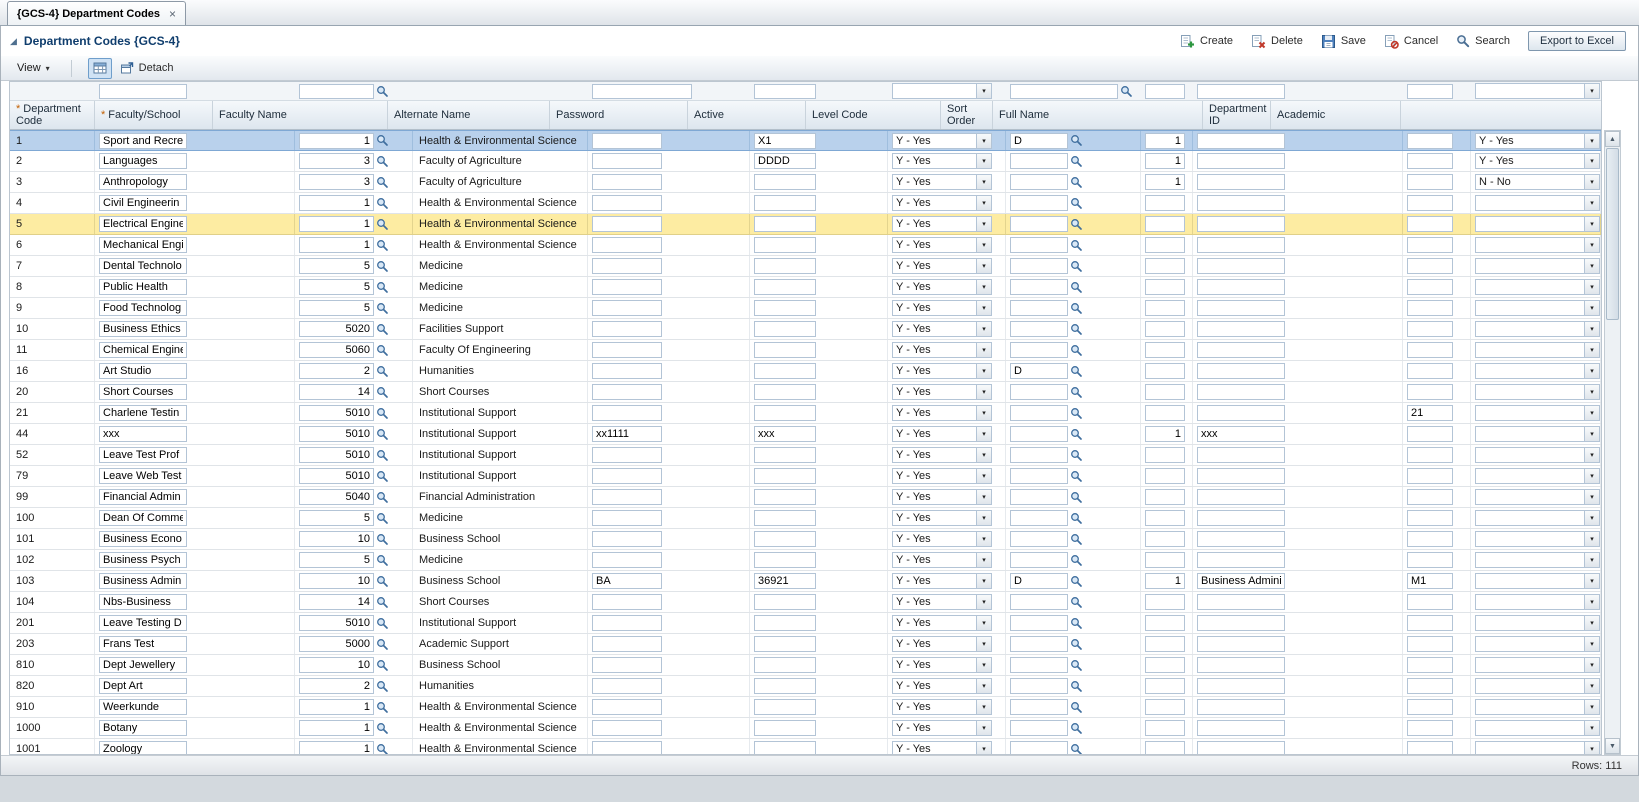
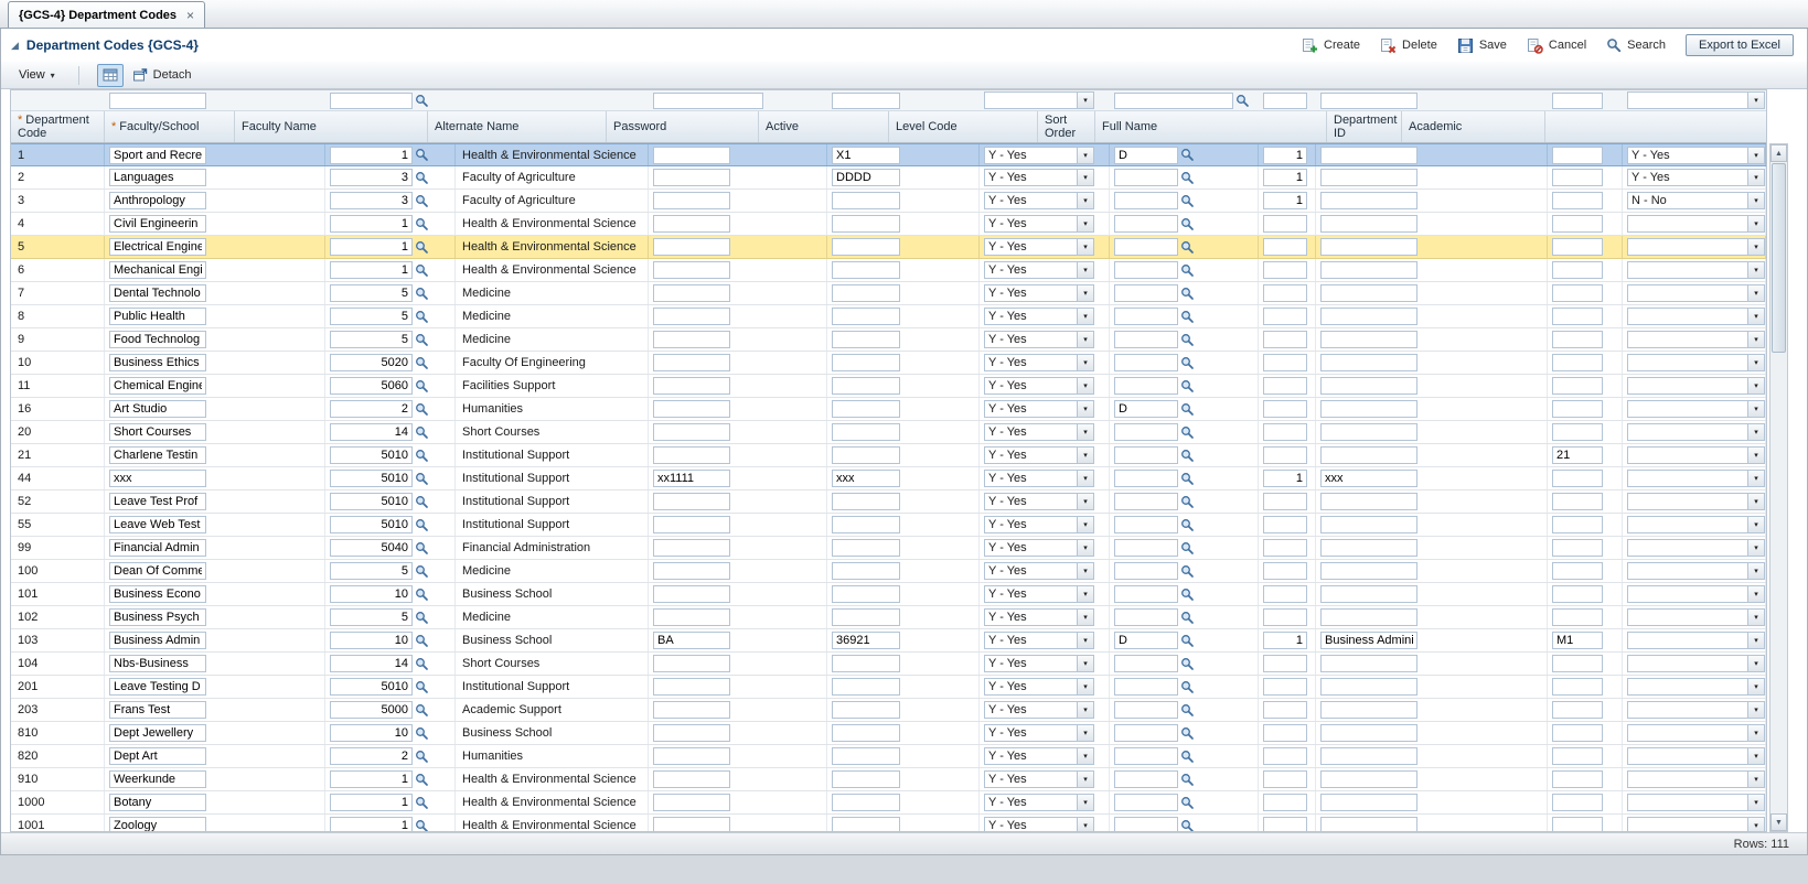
  {GCS-4} Department Codes
  ×
  ◢
  Department Codes {GCS-4}
  Create
  Delete
  Save
  Cancel
  Search
  Export to Excel
  View
  ▾
  Detach
  * Department Code
  * Faculty/School
  Faculty Name
  Alternate Name
  Password
  Active
  Level Code
  Sort Order
  Full Name
  Department ID
  Academic
  1
  Sport and Recre
  1
  Health & Environmental Science
  X1
  Y - Yes
  D
  1
  Y - Yes
  2
  Languages
  3
  Faculty of Agriculture
  DDDD
  Y - Yes
  1
  Y - Yes
  3
  Anthropology
  3
  Faculty of Agriculture
  Y - Yes
  1
  N - No
  4
  Civil Engineerin
  1
  Health & Environmental Science
  Y - Yes
  5
  Electrical Engine
  1
  Health & Environmental Science
  Y - Yes
  6
  Mechanical Engi
  1
  Health & Environmental Science
  Y - Yes
  7
  Dental Technolo
  5
  Medicine
  Y - Yes
  8
  Public Health
  5
  Medicine
  Y - Yes
  9
  Food Technolog
  5
  Medicine
  Y - Yes
  10
  Business Ethics
  5020
- Facilities Support
+ Faculty Of Engineering
  Y - Yes
  11
  Chemical Engin
  5060
- Faculty Of Engineering
+ Facilities Support
  Y - Yes
  16
  Art Studio
  2
  Humanities
  Y - Yes
  D
  20
  Short Courses
  14
  Short Courses
  Y - Yes
  21
  Charlene Testin
  5010
  Institutional Support
  Y - Yes
  21
  44
  xxx
  5010
  Institutional Support
  xx1111
  xxx
  Y - Yes
  1
  xxx
  52
  Leave Test Prof
  5010
  Institutional Support
  Y - Yes
- 79
+ 55
  Leave Web Test
  5010
  Institutional Support
  Y - Yes
  99
  Financial Admin
  5040
  Financial Administration
  Y - Yes
  100
  Dean Of Comme
  5
  Medicine
  Y - Yes
  101
  Business Econo
  10
  Business School
  Y - Yes
  102
  Business Psych
  5
  Medicine
  Y - Yes
  103
  Business Admin
  10
  Business School
  BA
  36921
  Y - Yes
  D
  1
  Business Admin
  M1
  104
  Nbs-Business
  14
  Short Courses
  Y - Yes
  201
  Leave Testing D
  5010
  Institutional Support
  Y - Yes
  203
  Frans Test
  5000
  Academic Support
  Y - Yes
  810
  Dept Jewellery
  10
  Business School
  Y - Yes
  820
  Dept Art
  2
  Humanities
  Y - Yes
  910
  Weerkunde
  1
  Health & Environmental Science
  Y - Yes
  1000
  Botany
  1
  Health & Environmental Science
  Y - Yes
  1001
  Zoology
  1
  Health & Environmental Science
  Y - Yes
  Rows: 111
